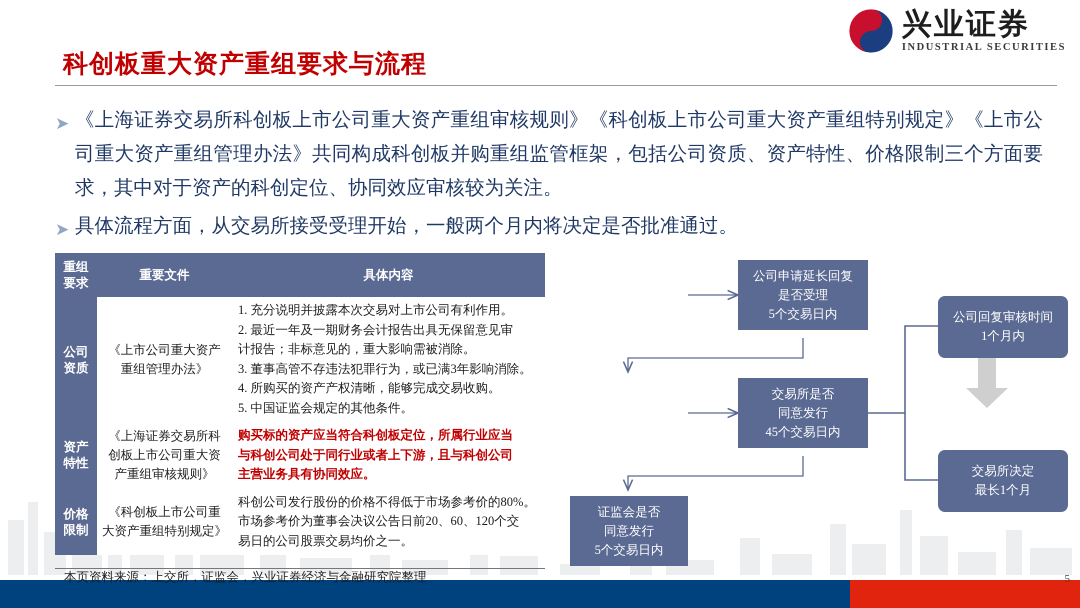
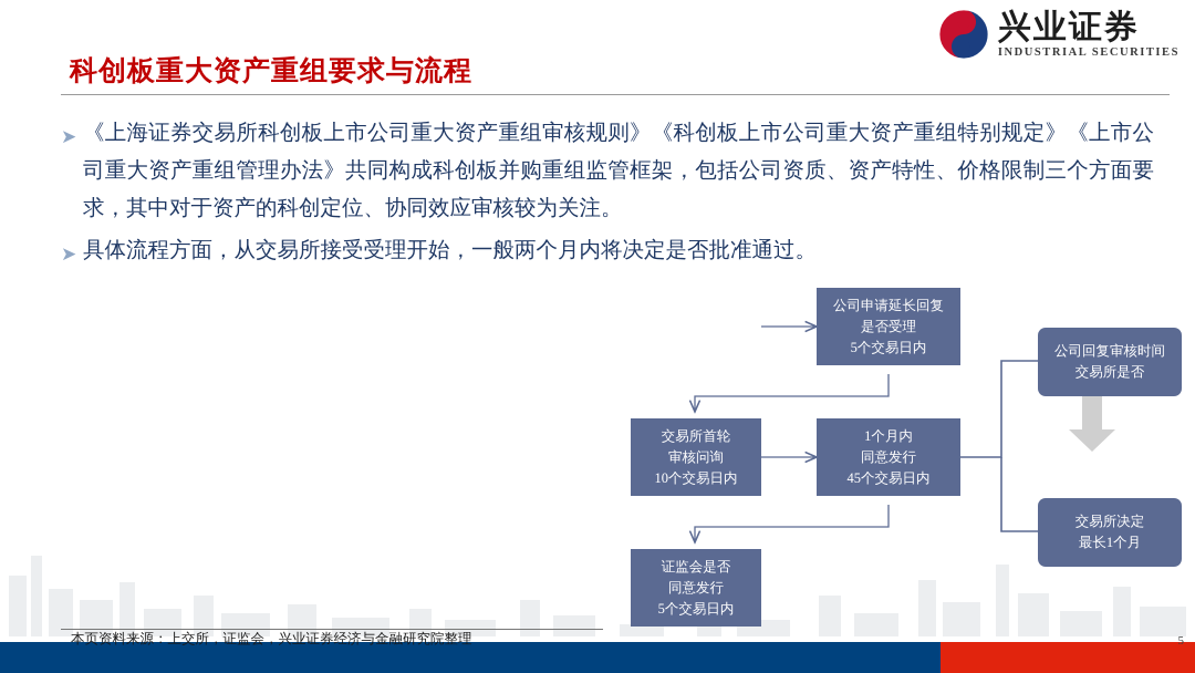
  兴业证券
  INDUSTRIAL SECURITIES
  科创板重大资产重组要求与流程
  ➤
  《上海证券交易所科创板上市公司重大资产重组审核规则》《科创板上市公司重大资产重组特别规定》《上市公司重大资产重组管理办法》共同构成科创板并购重组监管框架，包括公司资质、资产特性、价格限制三个方面要求，其中对于资产的科创定位、协同效应审核较为关注。
  ➤
  具体流程方面，从交易所接受受理开始，一般两个月内将决定是否批准通过。
- 重组 要求	重要文件	具体内容
- 公司 资质	《上市公司重大资产 重组管理办法》	1. 充分说明并披露本次交易对上市公司有利作用。 2. 最近一年及一期财务会计报告出具无保留意见审 计报告；非标意见的，重大影响需被消除。 3. 董事高管不存违法犯罪行为，或已满3年影响消除。 4. 所购买的资产产权清晰，能够完成交易收购。 5. 中国证监会规定的其他条件。
- 资产 特性	《上海证券交易所科 创板上市公司重大资 产重组审核规则》	购买标的资产应当符合科创板定位，所属行业应当 与科创公司处于同行业或者上下游，且与科创公司 主营业务具有协同效应。
- 价格 限制	《科创板上市公司重 大资产重组特别规定》	科创公司发行股份的价格不得低于市场参考价的80%。 市场参考价为董事会决议公告日前20、60、120个交 易日的公司股票交易均价之一。
  公司申请延长回复
  是否受理
  5个交易日内
+ 交易所首轮
+ 审核问询
+ 10个交易日内
- 交易所是否
+ 1个月内
  同意发行
  45个交易日内
  证监会是否
  同意发行
  5个交易日内
  公司回复审核时间
- 1个月内
+ 交易所是否
  交易所决定
  最长1个月
  本页资料来源：上交所，证监会，兴业证券经济与金融研究院整理
  5
